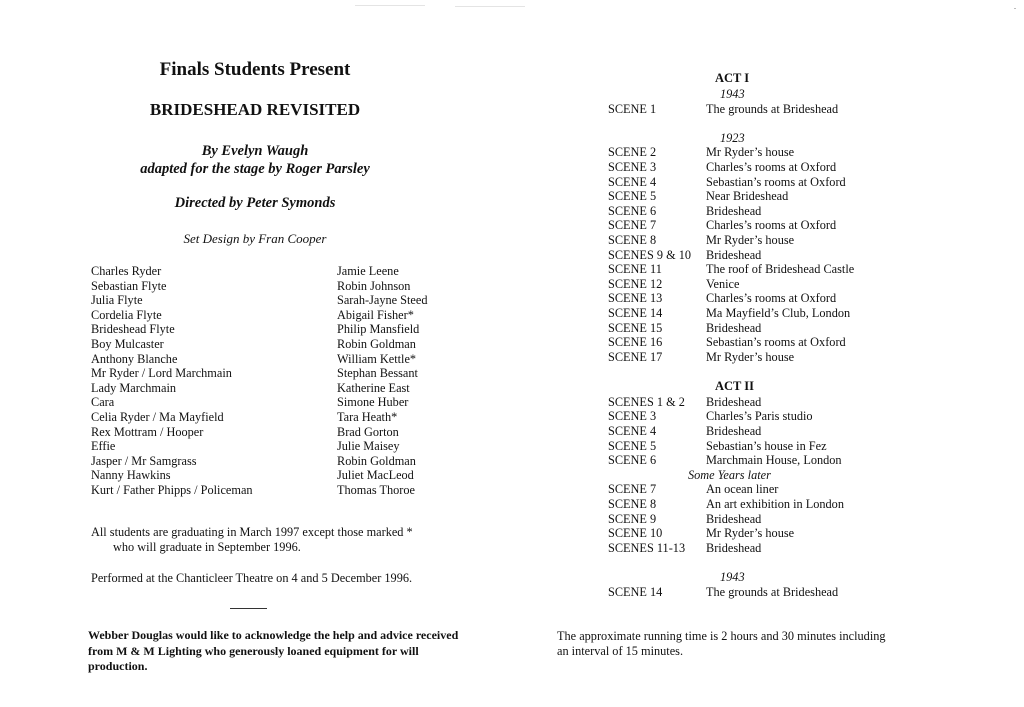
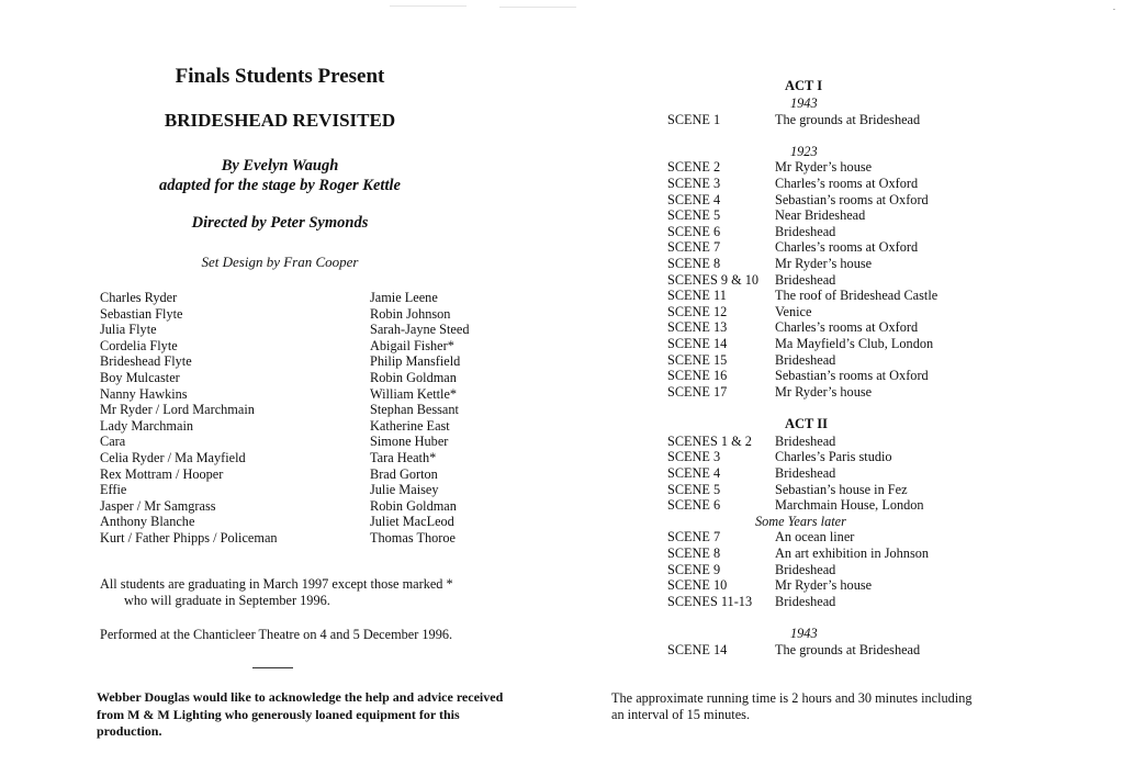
  Finals Students Present
  BRIDESHEAD REVISITED
  By Evelyn Waugh
- adapted for the stage by Roger Parsley
+ adapted for the stage by Roger Kettle
  Directed by Peter Symonds
  Set Design by Fran Cooper
  Charles Ryder
  Jamie Leene
  Sebastian Flyte
  Robin Johnson
  Julia Flyte
  Sarah-Jayne Steed
  Cordelia Flyte
  Abigail Fisher*
  Brideshead Flyte
  Philip Mansfield
  Boy Mulcaster
  Robin Goldman
- Anthony Blanche
+ Nanny Hawkins
  William Kettle*
  Mr Ryder / Lord Marchmain
  Stephan Bessant
  Lady Marchmain
  Katherine East
  Cara
  Simone Huber
  Celia Ryder / Ma Mayfield
  Tara Heath*
  Rex Mottram / Hooper
  Brad Gorton
  Effie
  Julie Maisey
  Jasper / Mr Samgrass
  Robin Goldman
- Nanny Hawkins
+ Anthony Blanche
  Juliet MacLeod
  Kurt / Father Phipps / Policeman
  Thomas Thoroe
  All students are graduating in March 1997 except those marked *
  who will graduate in September 1996.
  Performed at the Chanticleer Theatre on 4 and 5 December 1996.
- Webber Douglas would like to acknowledge the help and advice received from M & M Lighting who generously loaned equipment for will production.
+ Webber Douglas would like to acknowledge the help and advice received from M & M Lighting who generously loaned equipment for this production.
  ACT I
  1943
  SCENE 1
  The grounds at Brideshead
  1923
  SCENE 2
  Mr Ryder’s house
  SCENE 3
  Charles’s rooms at Oxford
  SCENE 4
  Sebastian’s rooms at Oxford
  SCENE 5
  Near Brideshead
  SCENE 6
  Brideshead
  SCENE 7
  Charles’s rooms at Oxford
  SCENE 8
  Mr Ryder’s house
  SCENES 9 & 10
  Brideshead
  SCENE 11
  The roof of Brideshead Castle
  SCENE 12
  Venice
  SCENE 13
  Charles’s rooms at Oxford
  SCENE 14
  Ma Mayfield’s Club, London
  SCENE 15
  Brideshead
  SCENE 16
  Sebastian’s rooms at Oxford
  SCENE 17
  Mr Ryder’s house
  ACT II
  SCENES 1 & 2
  Brideshead
  SCENE 3
  Charles’s Paris studio
  SCENE 4
  Brideshead
  SCENE 5
  Sebastian’s house in Fez
  SCENE 6
  Marchmain House, London
  Some Years later
  SCENE 7
  An ocean liner
  SCENE 8
- An art exhibition in London
+ An art exhibition in Johnson
  SCENE 9
  Brideshead
  SCENE 10
  Mr Ryder’s house
  SCENES 11-13
  Brideshead
  1943
  SCENE 14
  The grounds at Brideshead
  The approximate running time is 2 hours and 30 minutes including
  an interval of 15 minutes.
